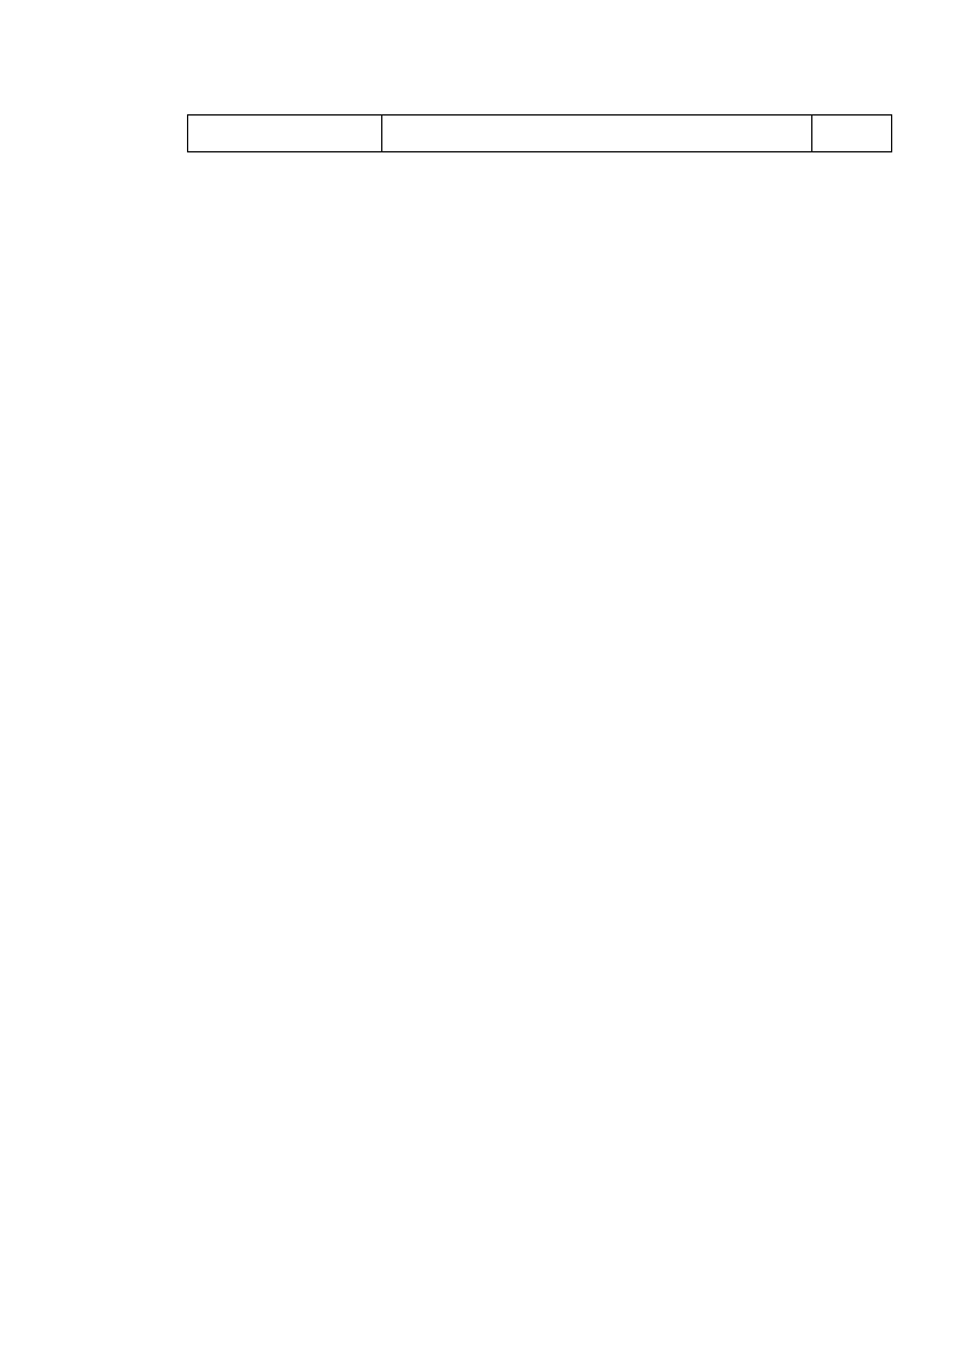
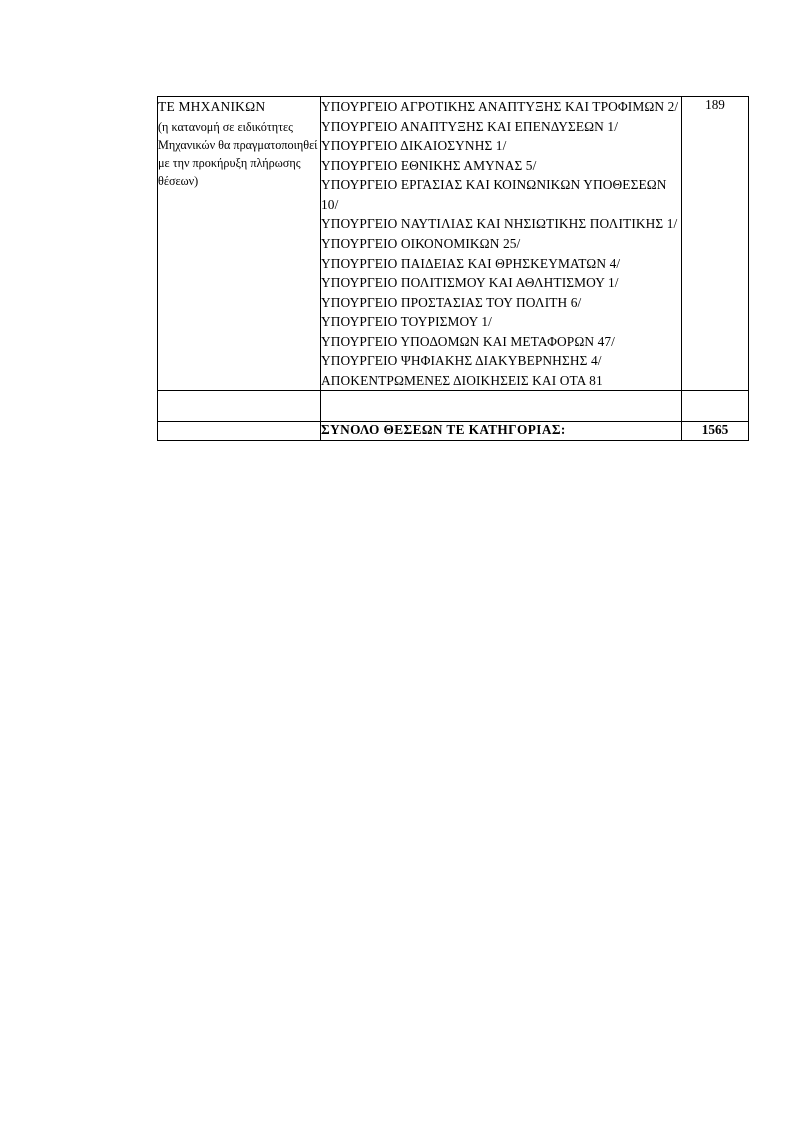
+ ΤΕ ΜΗΧΑΝΙΚΩΝ (η κατανομή σε ειδικότητες Μηχανικών θα πραγματοποιηθεί με την προκήρυξη πλήρωσης θέσεων)	ΥΠΟΥΡΓΕΙΟ ΑΓΡΟΤΙΚΗΣ ΑΝΑΠΤΥΞΗΣ ΚΑΙ ΤΡΟΦΙΜΩΝ 2/ ΥΠΟΥΡΓΕΙΟ ΑΝΑΠΤΥΞΗΣ ΚΑΙ ΕΠΕΝΔΥΣΕΩΝ 1/ ΥΠΟΥΡΓΕΙΟ ΔΙΚΑΙΟΣΥΝΗΣ 1/ ΥΠΟΥΡΓΕΙΟ ΕΘΝΙΚΗΣ ΑΜΥΝΑΣ 5/ ΥΠΟΥΡΓΕΙΟ ΕΡΓΑΣΙΑΣ ΚΑΙ ΚΟΙΝΩΝΙΚΩΝ ΥΠΟΘΕΣΕΩΝ 10/ ΥΠΟΥΡΓΕΙΟ ΝΑΥΤΙΛΙΑΣ ΚΑΙ ΝΗΣΙΩΤΙΚΗΣ ΠΟΛΙΤΙΚΗΣ 1/ ΥΠΟΥΡΓΕΙΟ ΟΙΚΟΝΟΜΙΚΩΝ 25/ ΥΠΟΥΡΓΕΙΟ ΠΑΙΔΕΙΑΣ ΚΑΙ ΘΡΗΣΚΕΥΜΑΤΩΝ 4/ ΥΠΟΥΡΓΕΙΟ ΠΟΛΙΤΙΣΜΟΥ ΚΑΙ ΑΘΛΗΤΙΣΜΟΥ 1/ ΥΠΟΥΡΓΕΙΟ ΠΡΟΣΤΑΣΙΑΣ ΤΟΥ ΠΟΛΙΤΗ 6/ ΥΠΟΥΡΓΕΙΟ ΤΟΥΡΙΣΜΟΥ 1/ ΥΠΟΥΡΓΕΙΟ ΥΠΟΔΟΜΩΝ ΚΑΙ ΜΕΤΑΦΟΡΩΝ 47/ ΥΠΟΥΡΓΕΙΟ ΨΗΦΙΑΚΗΣ ΔΙΑΚΥΒΕΡΝΗΣΗΣ 4/ ΑΠΟΚΕΝΤΡΩΜΕΝΕΣ ΔΙΟΙΚΗΣΕΙΣ ΚΑΙ ΟΤΑ 81	189
+ 	ΣΥΝΟΛΟ ΘΕΣΕΩΝ ΤΕ ΚΑΤΗΓΟΡΙΑΣ:	1565
